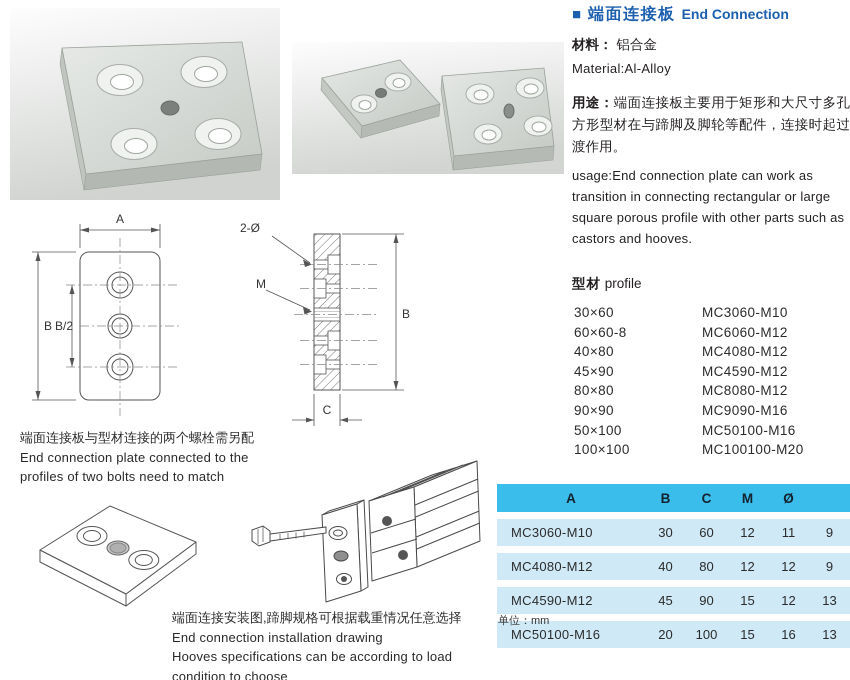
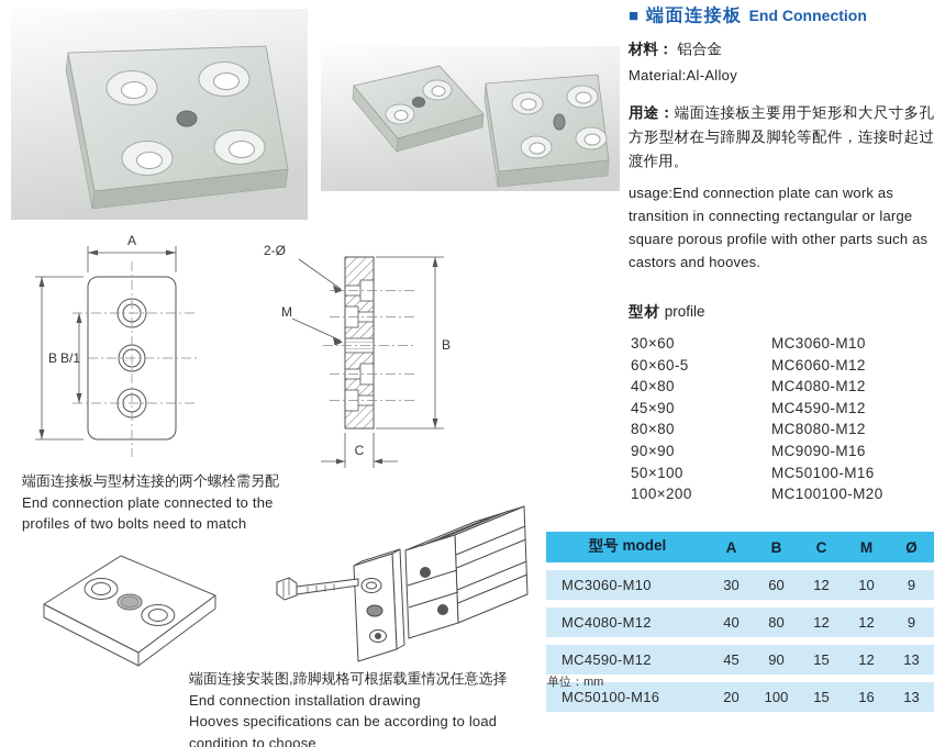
  A
  B
- B/2
+ B/1
  2-Ø
  M
  B
  C
  端面连接板与型材连接的两个螺栓需另配
  End connection plate connected to the
  profiles of two bolts need to match
  端面连接安装图,蹄脚规格可根据载重情况任意选择
  End connection installation drawing
  Hooves specifications can be according to load
  condition to choose
  ■ 端面连接板 End Connection
  材料： 铝合金
  Material:Al-Alloy
  用途：端面连接板主要用于矩形和大尺寸多孔方形型材在与蹄脚及脚轮等配件，连接时起过渡作用。
  usage:End connection plate can work as transition in connecting rectangular or large square porous profile with other parts such as castors and hooves.
  型材 profile
  30×60
  MC3060-M10
- 60×60-8
+ 60×60-5
  MC6060-M12
  40×80
  MC4080-M12
  45×90
  MC4590-M12
  80×80
  MC8080-M12
  90×90
  MC9090-M16
  50×100
  MC50100-M16
- 100×100
+ 100×200
  MC100100-M20
+ 型号 model
  A
  B
  C
  M
  Ø
  MC3060-M10
  30
  60
  12
- 11
+ 10
  9
  MC4080-M12
  40
  80
  12
  12
  9
  MC4590-M12
  45
  90
  15
  12
  13
  MC50100-M16
  20
  100
  15
  16
  13
  单位：mm
